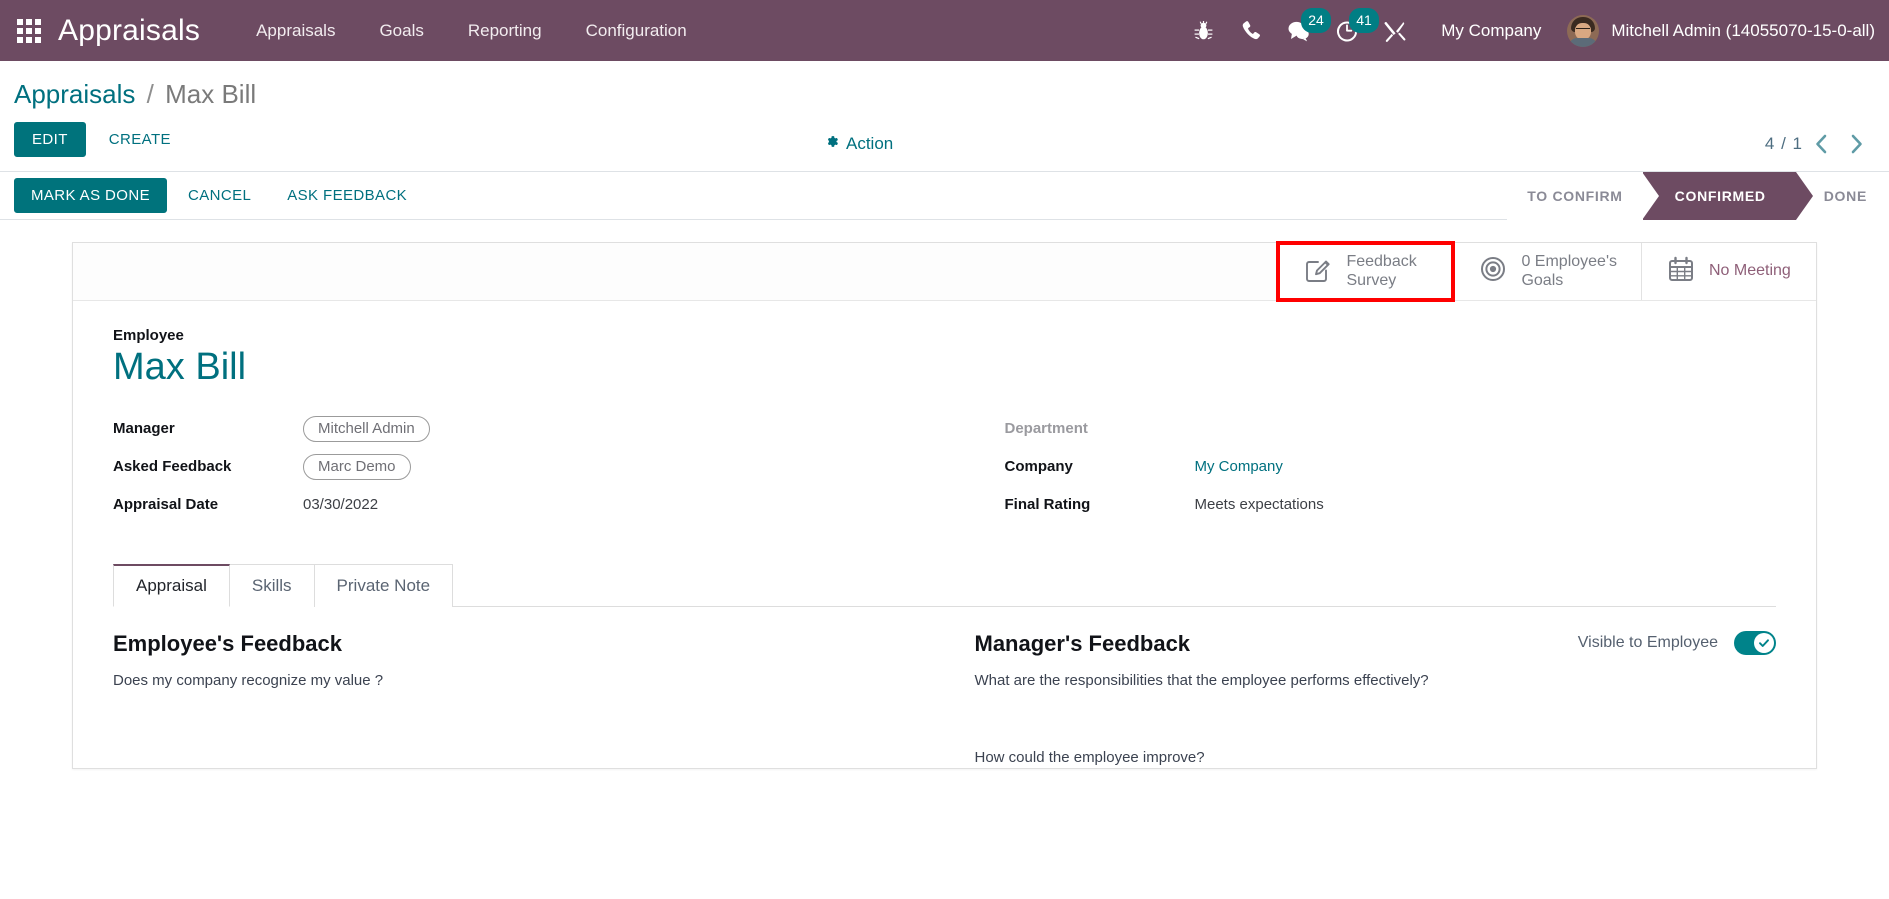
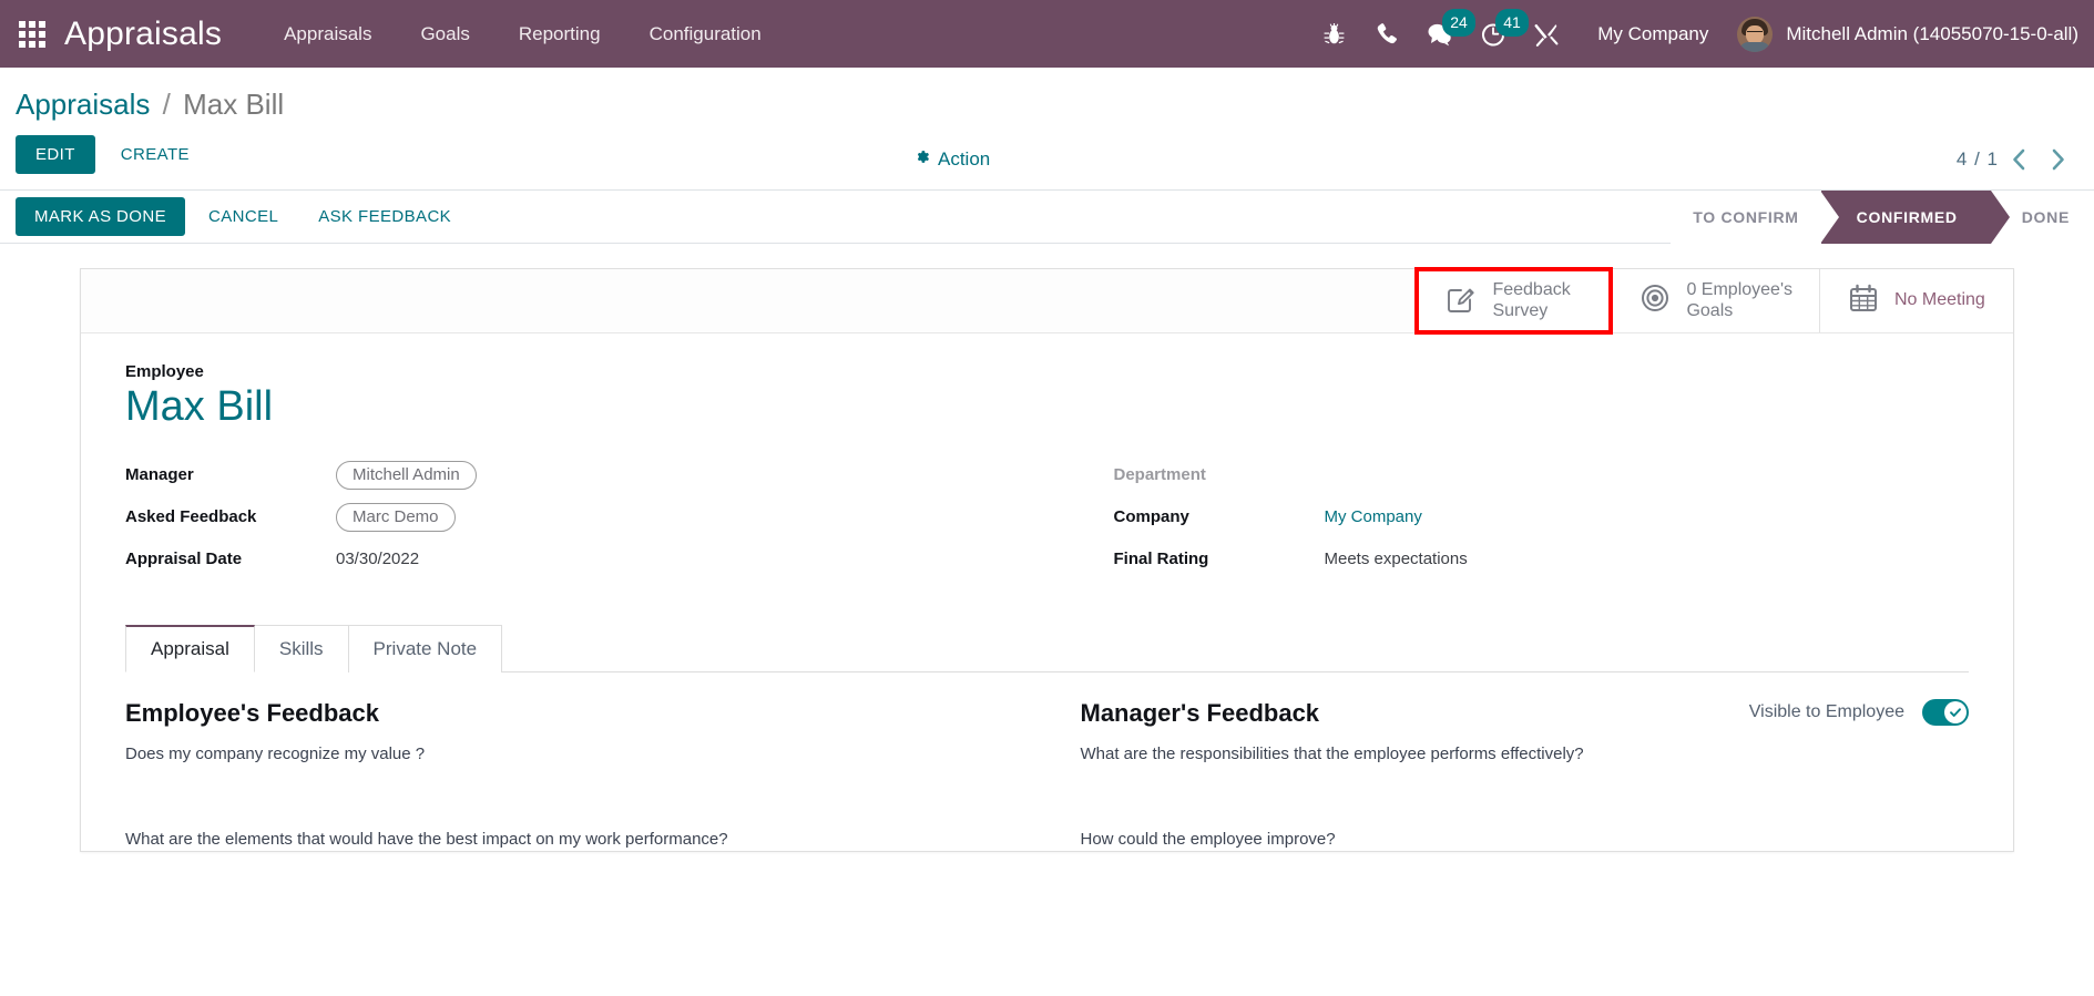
  Appraisals
  Appraisals
  Goals
  Reporting
  Configuration
  24
  41
  My Company
  Mitchell Admin (14055070-15-0-all)
  Appraisals / Max Bill
  EDIT
  CREATE
  Action
  4 / 1
  MARK AS DONE
  CANCEL
  ASK FEEDBACK
  TO CONFIRM
  CONFIRMED
  DONE
  Feedback
  Survey
  0 Employee's
  Goals
  No Meeting
  Employee
  Max Bill
  Manager
  Mitchell Admin
  Asked Feedback
  Marc Demo
  Appraisal Date
  03/30/2022
  Department
  Company
  My Company
  Final Rating
  Meets expectations
  Appraisal
  Skills
  Private Note
  Employee's Feedback
  Does my company recognize my value ?
+ What are the elements that would have the best impact on my work performance?
  Visible to Employee
  Manager's Feedback
  What are the responsibilities that the employee performs effectively?
  How could the employee improve?
